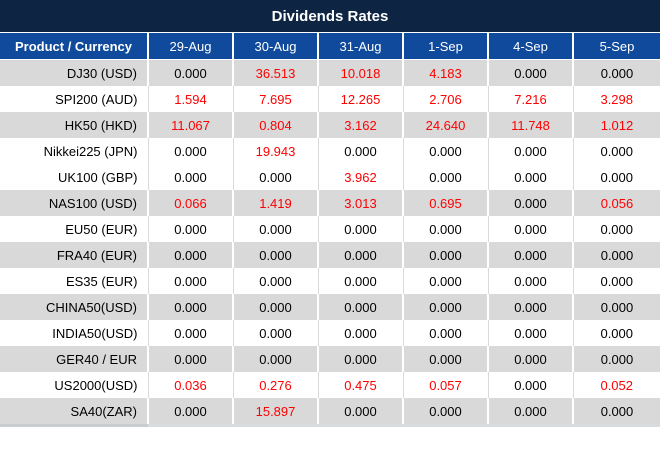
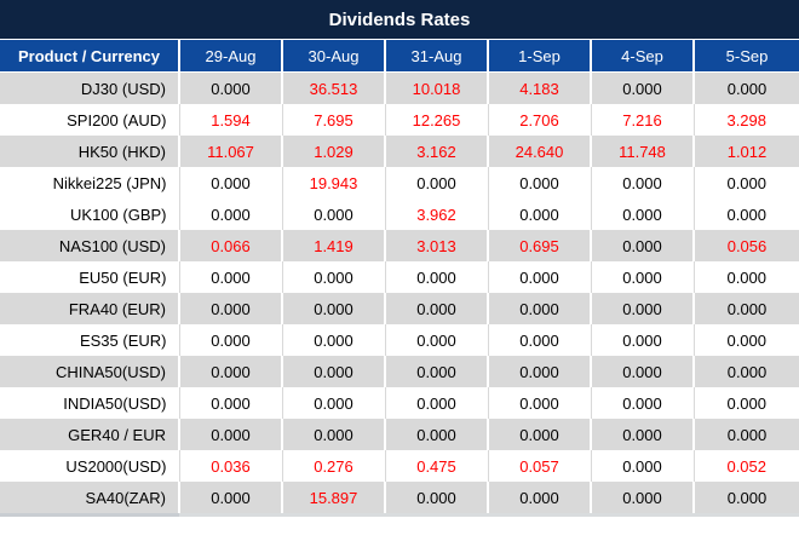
  Dividends Rates
  Product / Currency	29-Aug	30-Aug	31-Aug	1-Sep	4-Sep	5-Sep
  DJ30 (USD)	0.000	36.513	10.018	4.183	0.000	0.000
  SPI200 (AUD)	1.594	7.695	12.265	2.706	7.216	3.298
- HK50 (HKD)	11.067	0.804	3.162	24.640	11.748	1.012
+ HK50 (HKD)	11.067	1.029	3.162	24.640	11.748	1.012
  Nikkei225 (JPN)	0.000	19.943	0.000	0.000	0.000	0.000
  UK100 (GBP)	0.000	0.000	3.962	0.000	0.000	0.000
  NAS100 (USD)	0.066	1.419	3.013	0.695	0.000	0.056
  EU50 (EUR)	0.000	0.000	0.000	0.000	0.000	0.000
  FRA40 (EUR)	0.000	0.000	0.000	0.000	0.000	0.000
  ES35 (EUR)	0.000	0.000	0.000	0.000	0.000	0.000
  CHINA50(USD)	0.000	0.000	0.000	0.000	0.000	0.000
  INDIA50(USD)	0.000	0.000	0.000	0.000	0.000	0.000
  GER40 / EUR	0.000	0.000	0.000	0.000	0.000	0.000
  US2000(USD)	0.036	0.276	0.475	0.057	0.000	0.052
  SA40(ZAR)	0.000	15.897	0.000	0.000	0.000	0.000
